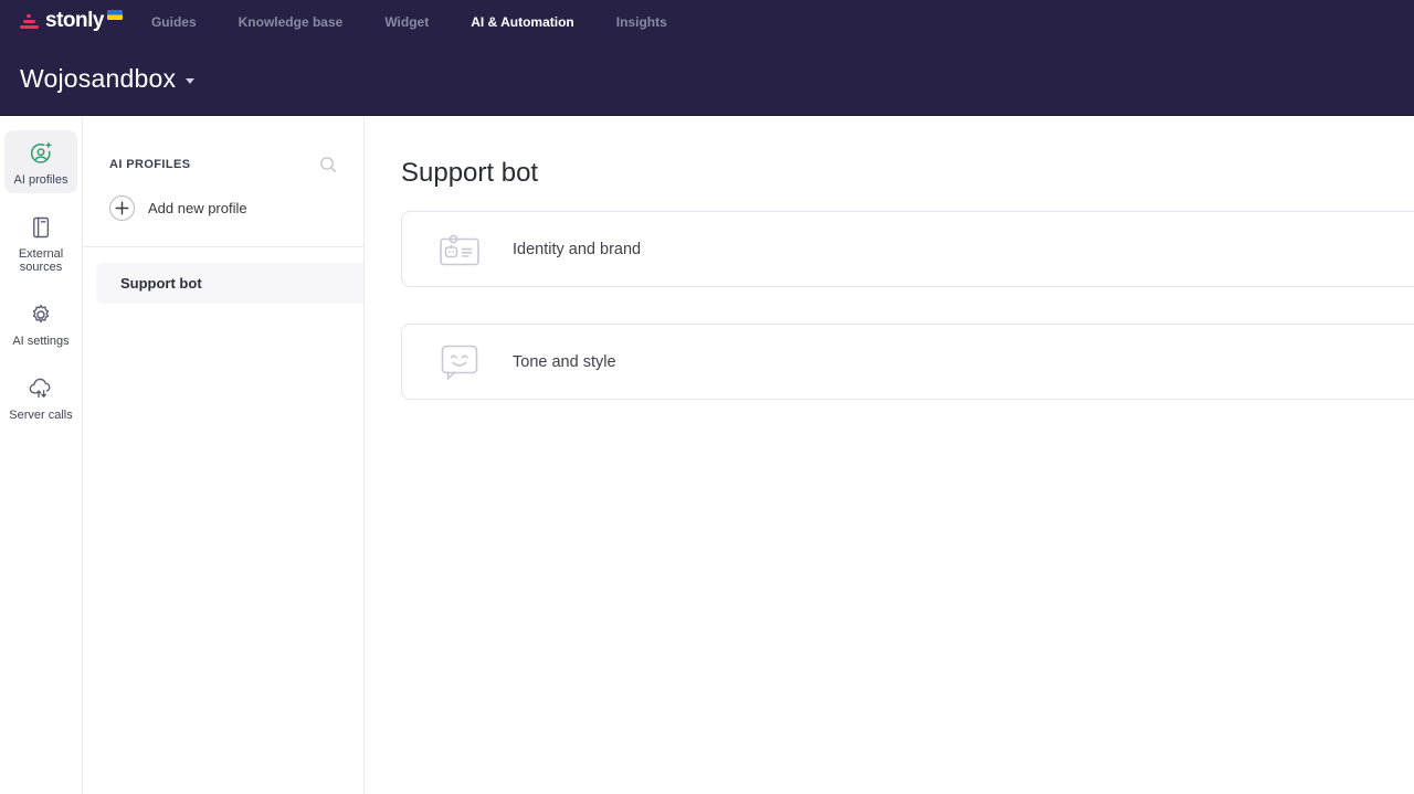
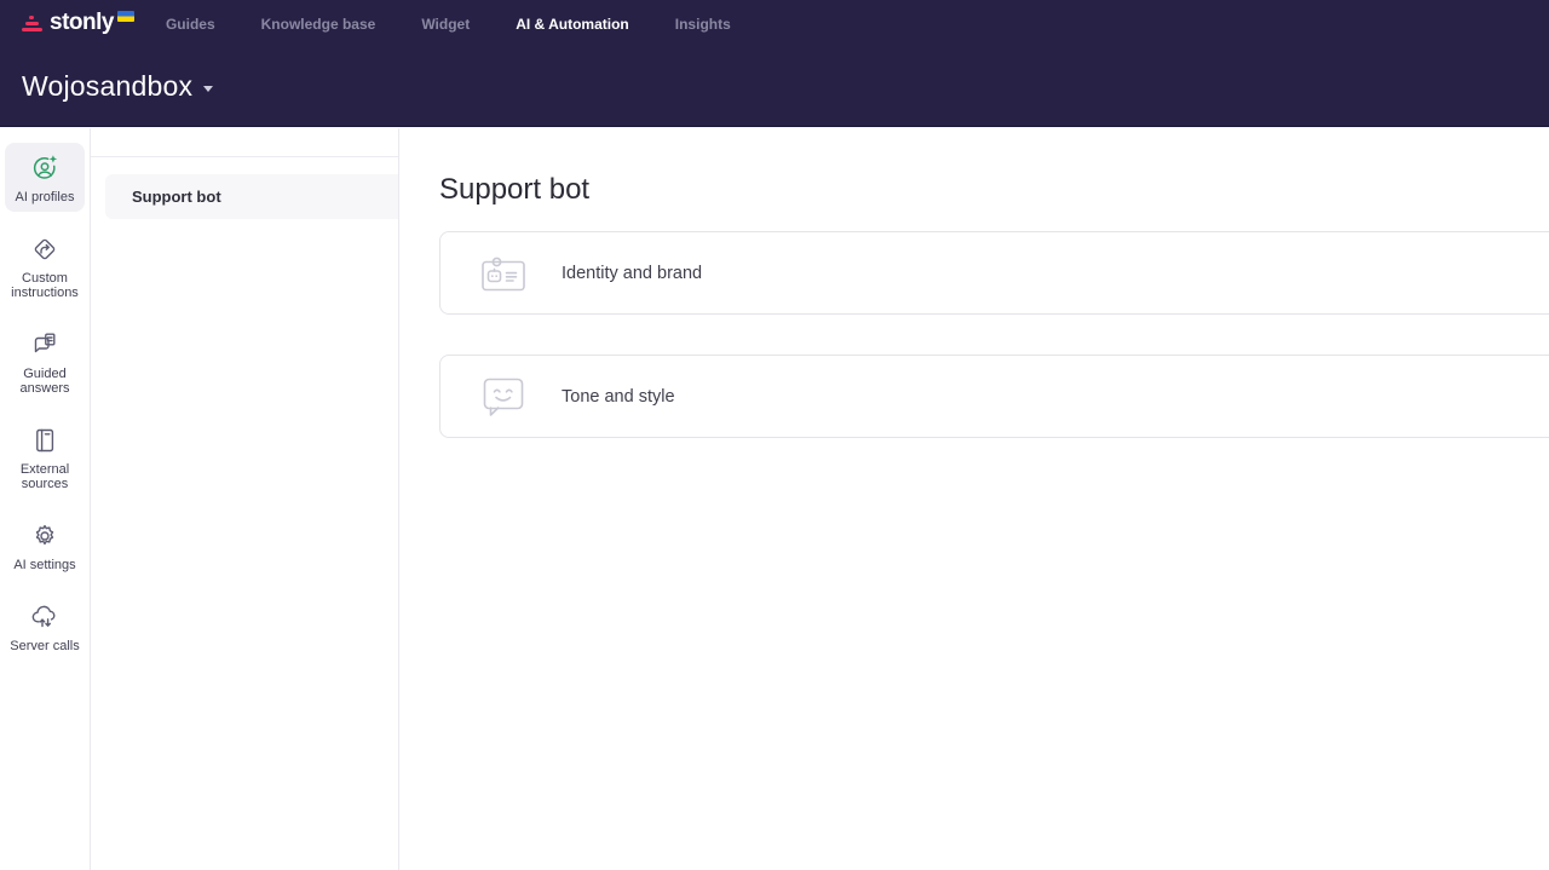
  stonly
  Guides
  Knowledge base
  Widget
  AI & Automation
  Insights
  Wojosandbox
  AI profiles
+ Custom instructions
+ Guided answers
  External sources
  AI settings
  Server calls
- AI PROFILES
- Add new profile
  Support bot
  Support bot
  Identity and brand
  Tone and style
